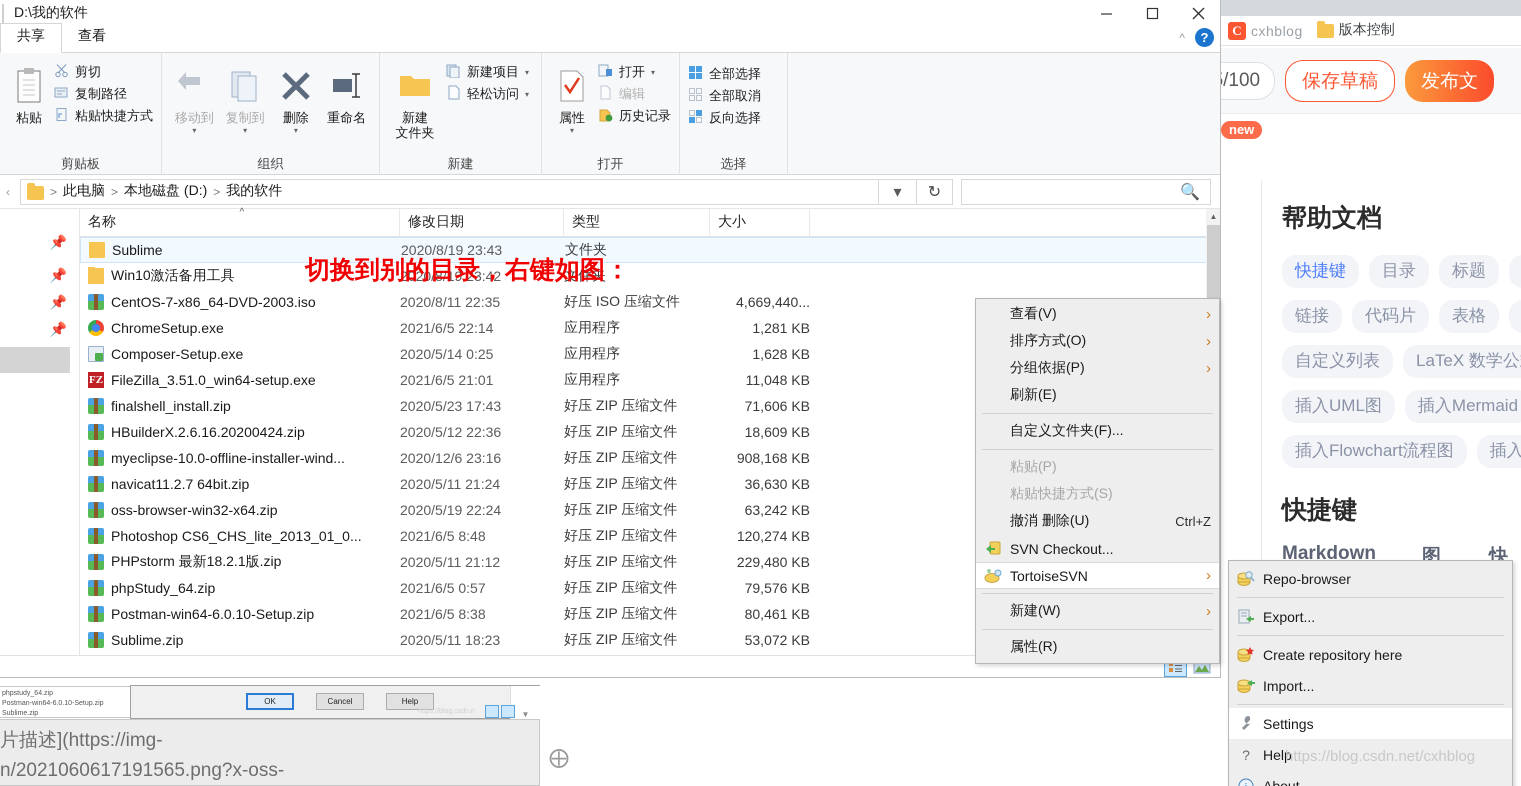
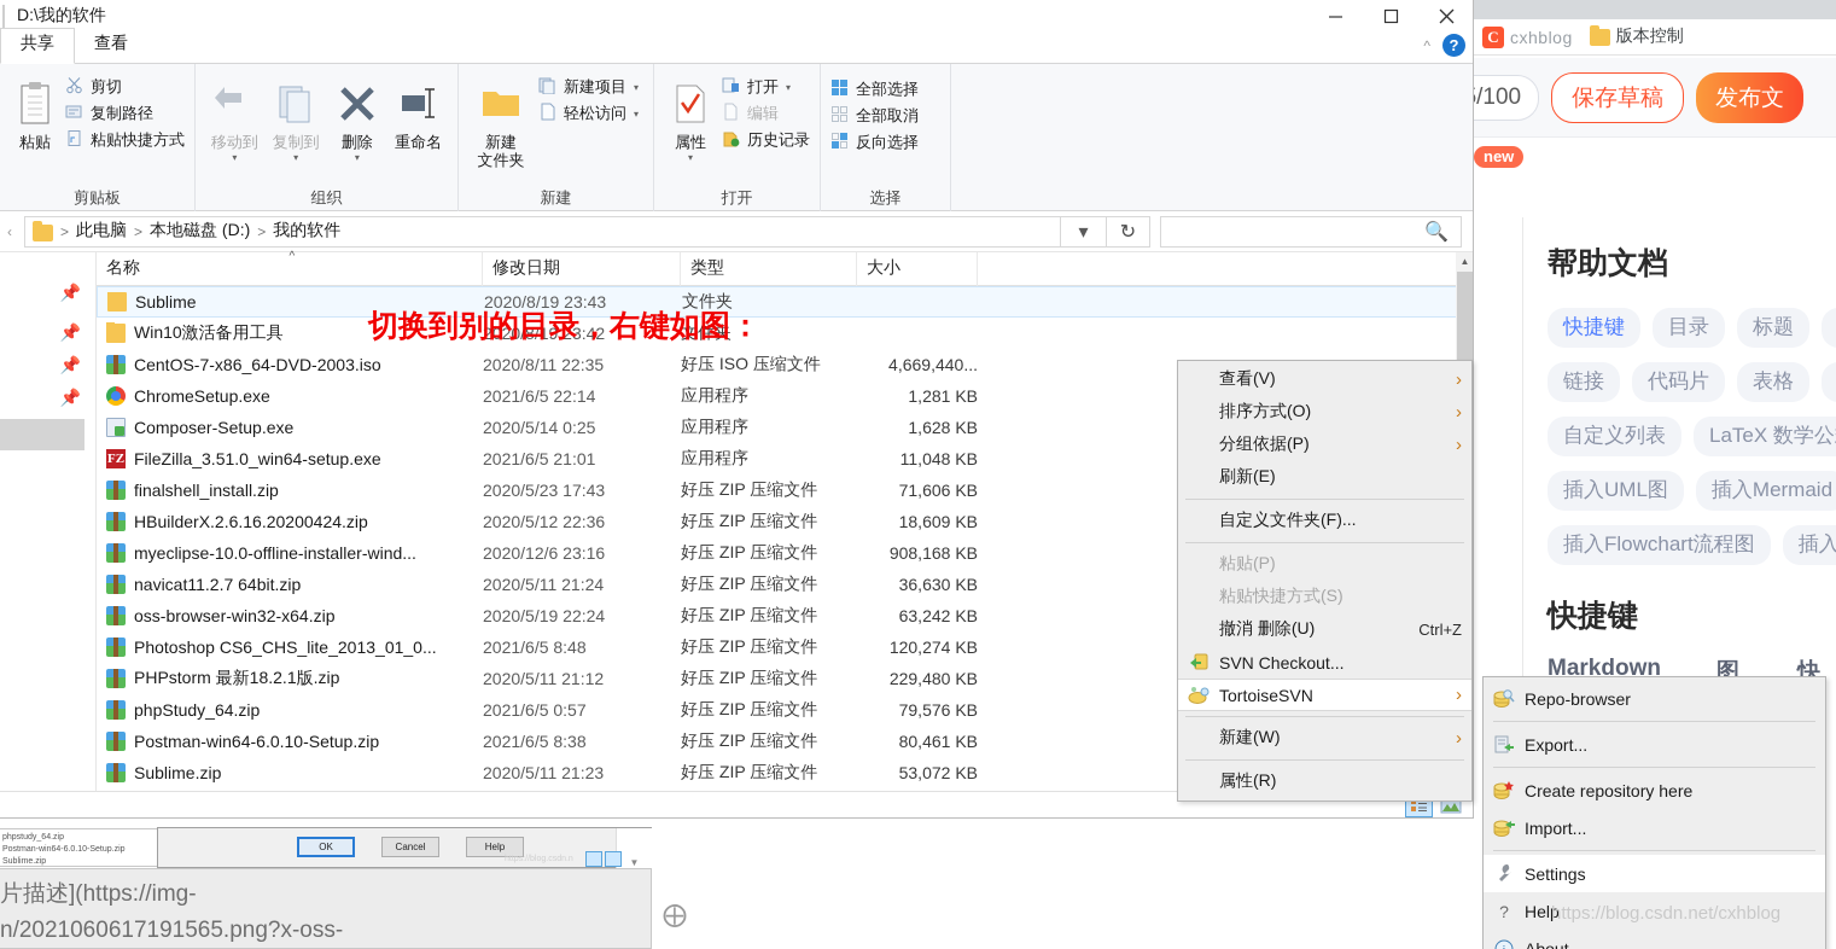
  C
  cxhblog
  版本控制
  保存草稿
  发布文
  new
  帮助文档
  快捷键
  目录
  标题
  链接
  代码片
  表格
  自定义列表
  LaTeX 数学公
  插入UML图
  插入Mermaid
  插入Flowchart流程图
  插入
  快捷键
  Markdown
  D:\我的软件
  共享
  查看
  ^
  ?
  粘贴
  剪切
  复制路径
  粘贴快捷方式
  剪贴板
  移动到
  ▾
  复制到
  ▾
  删除
  ▾
  重命名
  组织
  新建
  文件夹
  新建项目
  ▾
  轻松访问
  ▾
  新建
  属性
  ▾
  打开
  ▾
  编辑
  历史记录
  打开
  全部选择
  全部取消
  反向选择
  选择
  ‹
  >
  此电脑
  >
  本地磁盘 (D:)
  >
  我的软件
  ▾
  ↻
  🔍
  📌
  📌
  📌
  📌
  ^
  名称
  修改日期
  类型
  大小
  Sublime
  2020/8/19 23:43
  文件夹
  Win10激活备用工具
  2020/8/19 23:42
  文件夹
  CentOS-7-x86_64-DVD-2003.iso
  2020/8/11 22:35
  好压 ISO 压缩文件
  4,669,440...
  ChromeSetup.exe
  2021/6/5 22:14
  应用程序
  1,281 KB
  Composer-Setup.exe
  2020/5/14 0:25
  应用程序
  1,628 KB
  FZ
  FileZilla_3.51.0_win64-setup.exe
  2021/6/5 21:01
  应用程序
  11,048 KB
  finalshell_install.zip
  2020/5/23 17:43
  好压 ZIP 压缩文件
  71,606 KB
  HBuilderX.2.6.16.20200424.zip
  2020/5/12 22:36
  好压 ZIP 压缩文件
  18,609 KB
  myeclipse-10.0-offline-installer-wind...
  2020/12/6 23:16
  好压 ZIP 压缩文件
  908,168 KB
  navicat11.2.7 64bit.zip
  2020/5/11 21:24
  好压 ZIP 压缩文件
  36,630 KB
  oss-browser-win32-x64.zip
  2020/5/19 22:24
  好压 ZIP 压缩文件
  63,242 KB
  Photoshop CS6_CHS_lite_2013_01_0...
  2021/6/5 8:48
  好压 ZIP 压缩文件
  120,274 KB
  PHPstorm 最新18.2.1版.zip
  2020/5/11 21:12
  好压 ZIP 压缩文件
  229,480 KB
  phpStudy_64.zip
  2021/6/5 0:57
  好压 ZIP 压缩文件
  79,576 KB
  Postman-win64-6.0.10-Setup.zip
  2021/6/5 8:38
  好压 ZIP 压缩文件
  80,461 KB
  Sublime.zip
- 2020/5/11 18:23
+ 2020/5/11 21:23
  好压 ZIP 压缩文件
  53,072 KB
  ▲
  切换到别的目录，右键如图：
  查看(V)
  ›
  排序方式(O)
  ›
  分组依据(P)
  ›
  刷新(E)
  自定义文件夹(F)...
  粘贴(P)
  粘贴快捷方式(S)
  撤消 删除(U)
  Ctrl+Z
  SVN Checkout...
  TortoiseSVN
  ›
  新建(W)
  ›
  属性(R)
  Repo-browser
  Export...
  Create repository here
  Import...
  Settings
  ?
  Help
  https://blog.csdn.net/cxhblog
  OK
  Cancel
  Help
  ▼
  片描述](https://img-
  n/2021060617191565.png?x-oss-
  ⨁
